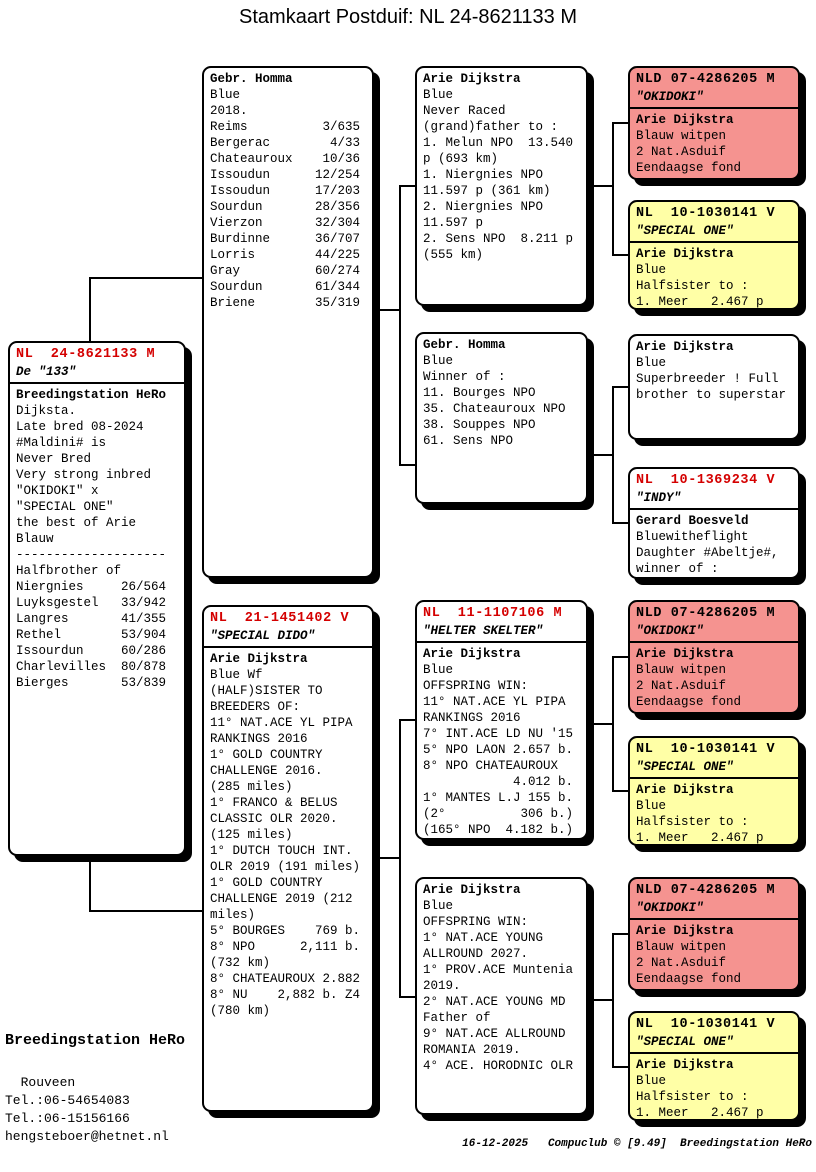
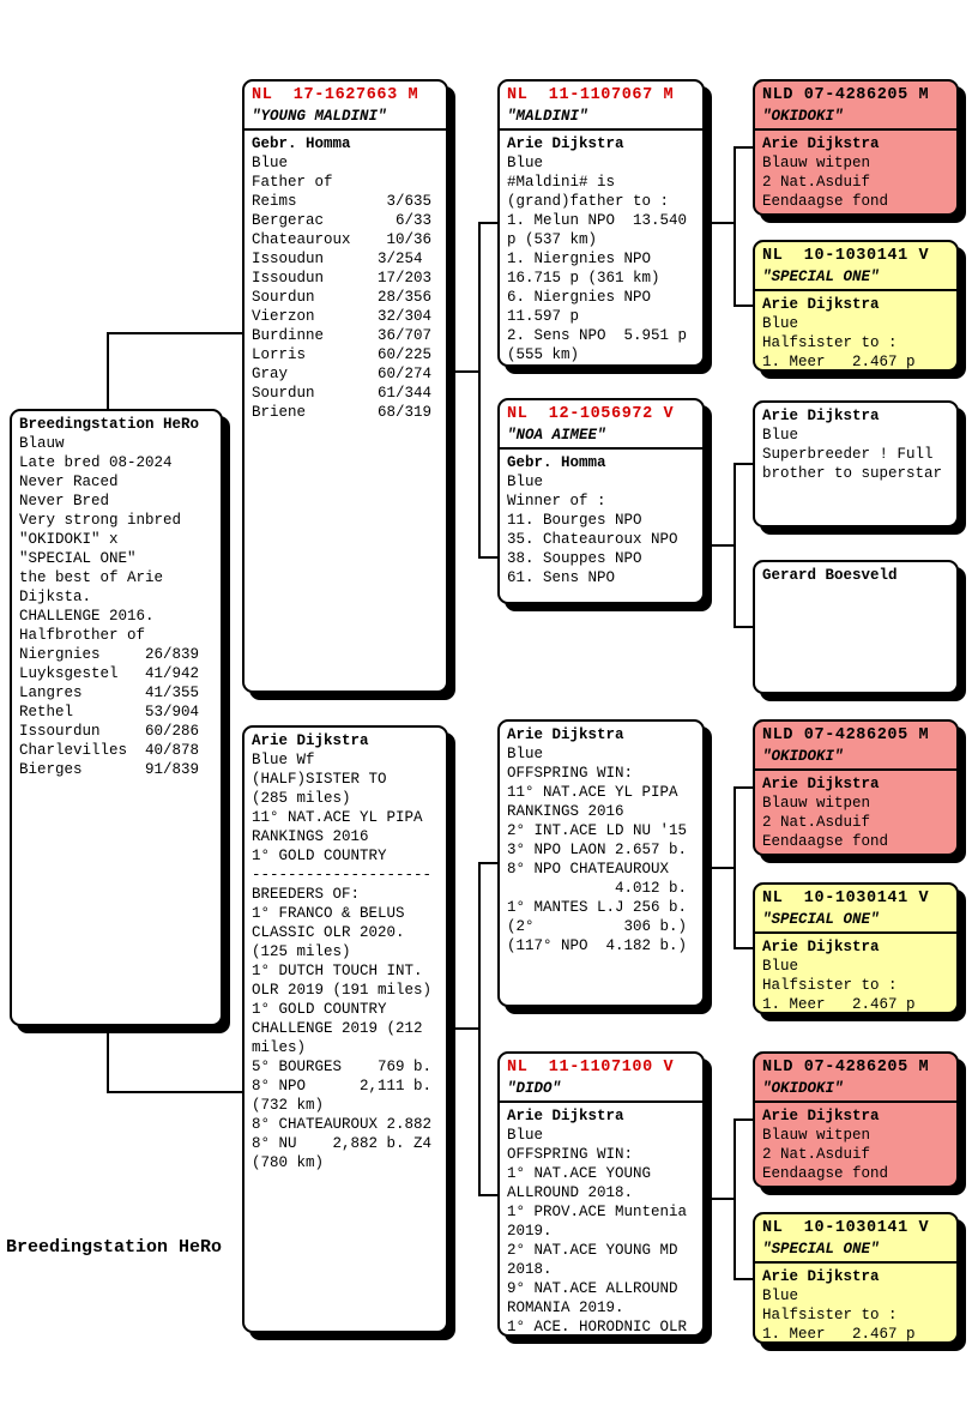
- Stamkaart Postduif: NL 24-8621133 M
- NL 24-8621133 M
- De "133"
  Breedingstation HeRo
- Dijksta.
+ Blauw
  Late bred 08-2024
- #Maldini# is
+ Never Raced
  Never Bred
  Very strong inbred
  "OKIDOKI" x
  "SPECIAL ONE"
  the best of Arie
- Blauw
+ Dijksta.
- --------------------
+ CHALLENGE 2016.
  Halfbrother of
- Niergnies 26/564
+ Niergnies 26/839
- Luyksgestel 33/942
+ Luyksgestel 41/942
  Langres 41/355
  Rethel 53/904
  Issourdun 60/286
- Charlevilles 80/878
+ Charlevilles 40/878
- Bierges 53/839
+ Bierges 91/839
+ NL 17-1627663 M
+ "YOUNG MALDINI"
  Gebr. Homma
  Blue
- 2018.
+ Father of
  Reims 3/635
- Bergerac 4/33
+ Bergerac 6/33
  Chateauroux 10/36
- Issoudun 12/254
+ Issoudun 3/254
  Issoudun 17/203
  Sourdun 28/356
  Vierzon 32/304
  Burdinne 36/707
- Lorris 44/225
+ Lorris 60/225
  Gray 60/274
  Sourdun 61/344
- Briene 35/319
+ Briene 68/319
- NL 21-1451402 V
- "SPECIAL DIDO"
  Arie Dijkstra
  Blue Wf
  (HALF)SISTER TO
- BREEDERS OF:
+ (285 miles)
  11° NAT.ACE YL PIPA
  RANKINGS 2016
  1° GOLD COUNTRY
- CHALLENGE 2016.
+ --------------------
- (285 miles)
+ BREEDERS OF:
  1° FRANCO & BELUS
  CLASSIC OLR 2020.
  (125 miles)
  1° DUTCH TOUCH INT.
  OLR 2019 (191 miles)
  1° GOLD COUNTRY
  CHALLENGE 2019 (212
  miles)
  5° BOURGES 769 b.
  8° NPO 2,111 b.
  (732 km)
  8° CHATEAUROUX 2.882
  8° NU 2,882 b. Z4
  (780 km)
+ NL 11-1107067 M
+ "MALDINI"
  Arie Dijkstra
  Blue
- Never Raced
+ #Maldini# is
  (grand)father to :
  1. Melun NPO 13.540
- p (693 km)
+ p (537 km)
  1. Niergnies NPO
- 11.597 p (361 km)
+ 16.715 p (361 km)
- 2. Niergnies NPO
+ 6. Niergnies NPO
  11.597 p
- 2. Sens NPO 8.211 p
+ 2. Sens NPO 5.951 p
  (555 km)
+ NL 12-1056972 V
+ "NOA AIMEE"
  Gebr. Homma
  Blue
  Winner of :
  11. Bourges NPO
  35. Chateauroux NPO
  38. Souppes NPO
  61. Sens NPO
- NL 11-1107106 M
- "HELTER SKELTER"
  Arie Dijkstra
  Blue
  OFFSPRING WIN:
  11° NAT.ACE YL PIPA
  RANKINGS 2016
- 7° INT.ACE LD NU '15
+ 2° INT.ACE LD NU '15
- 5° NPO LAON 2.657 b.
+ 3° NPO LAON 2.657 b.
  8° NPO CHATEAUROUX
  4.012 b.
- 1° MANTES L.J 155 b.
+ 1° MANTES L.J 256 b.
  (2° 306 b.)
- (165° NPO 4.182 b.)
+ (117° NPO 4.182 b.)
+ NL 11-1107100 V
+ "DIDO"
  Arie Dijkstra
  Blue
  OFFSPRING WIN:
  1° NAT.ACE YOUNG
- ALLROUND 2027.
+ ALLROUND 2018.
  1° PROV.ACE Muntenia
  2019.
  2° NAT.ACE YOUNG MD
- Father of
+ 2018.
  9° NAT.ACE ALLROUND
  ROMANIA 2019.
- 4° ACE. HORODNIC OLR
+ 1° ACE. HORODNIC OLR
  NLD 07-4286205 M
  "OKIDOKI"
  Arie Dijkstra
  Blauw witpen
  2 Nat.Asduif
  Eendaagse fond
  NL 10-1030141 V
  "SPECIAL ONE"
  Arie Dijkstra
  Blue
  Halfsister to :
  1. Meer 2.467 p
  Arie Dijkstra
  Blue
  Superbreeder ! Full
  brother to superstar
- NL 10-1369234 V
- "INDY"
  Gerard Boesveld
- Bluewitheflight
- Daughter #Abeltje#,
- winner of :
  NLD 07-4286205 M
  "OKIDOKI"
  Arie Dijkstra
  Blauw witpen
  2 Nat.Asduif
  Eendaagse fond
  NL 10-1030141 V
  "SPECIAL ONE"
  Arie Dijkstra
  Blue
  Halfsister to :
  1. Meer 2.467 p
  NLD 07-4286205 M
  "OKIDOKI"
  Arie Dijkstra
  Blauw witpen
  2 Nat.Asduif
  Eendaagse fond
  NL 10-1030141 V
  "SPECIAL ONE"
  Arie Dijkstra
  Blue
  Halfsister to :
  1. Meer 2.467 p
  Breedingstation HeRo
- Rouveen
- Tel.:06-54654083
- Tel.:06-15156166
- hengsteboer@hetnet.nl
- 16-12-2025 Compuclub © [9.49] Breedingstation HeRo
